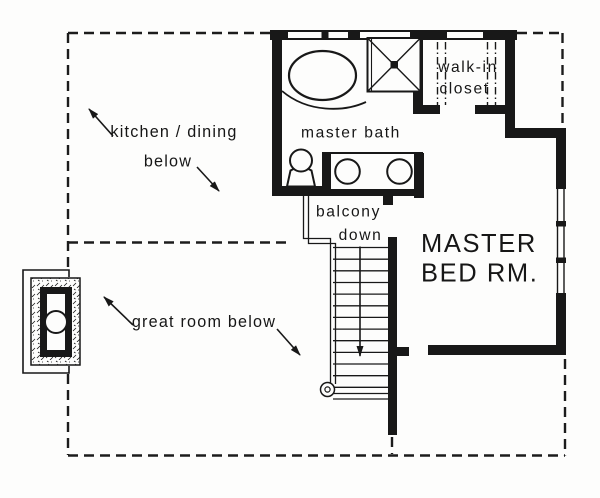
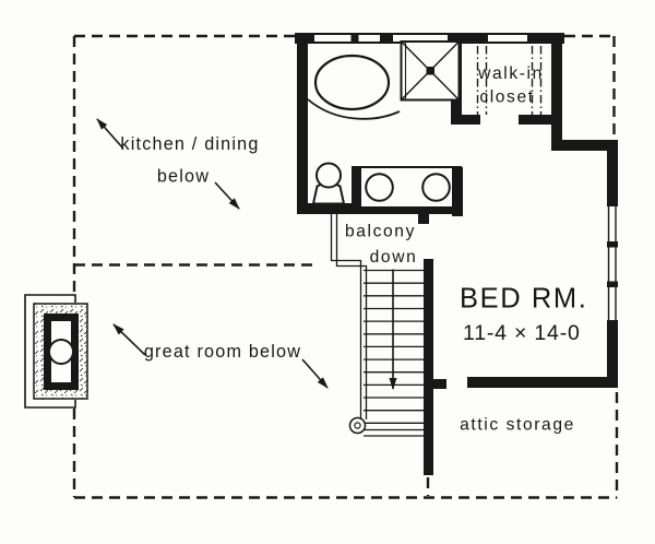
  kitchen / dining
  below
  great room below
- master bath
  walk-in
  closet
  balcony
  down
- MASTER
  BED RM.
+ 11-4 × 14-0
+ attic storage
